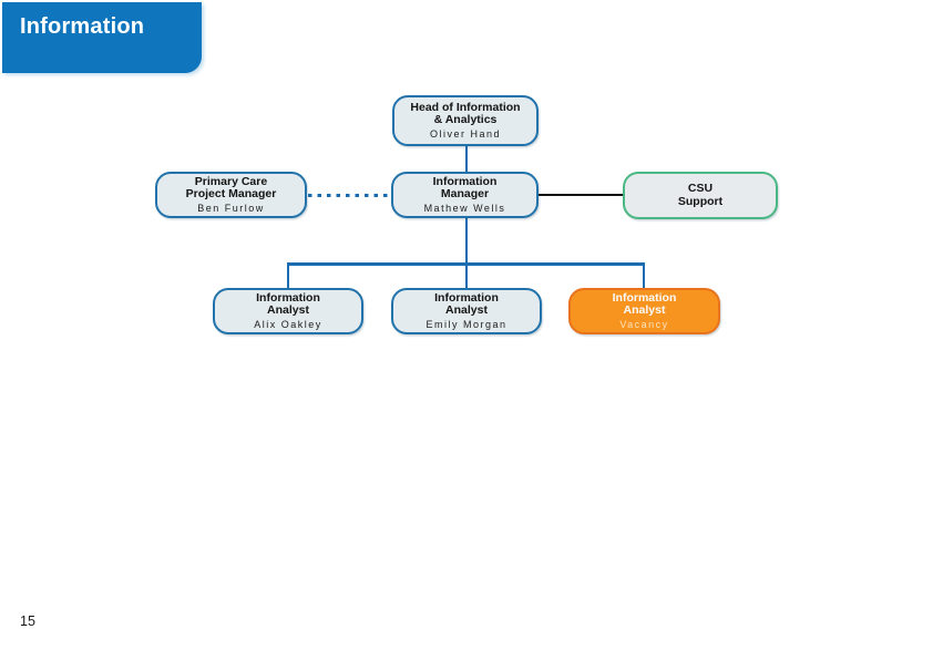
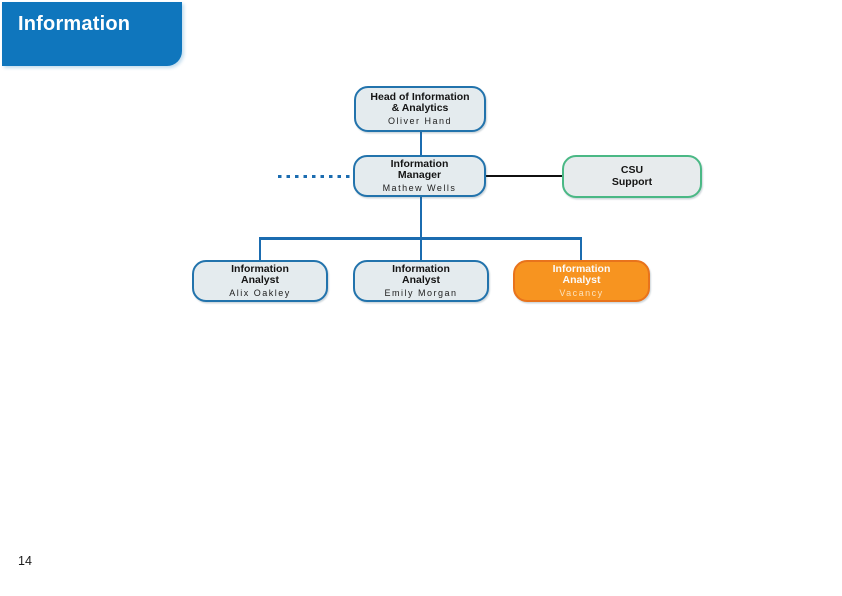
  Information
  Head of Information
  & Analytics
  Oliver Hand
- Primary Care
- Project Manager
- Ben Furlow
  Information
  Manager
  Mathew Wells
  CSU
  Support
  Information
  Analyst
  Alix Oakley
  Information
  Analyst
  Emily Morgan
  Information
  Analyst
  Vacancy
- 15
+ 14
